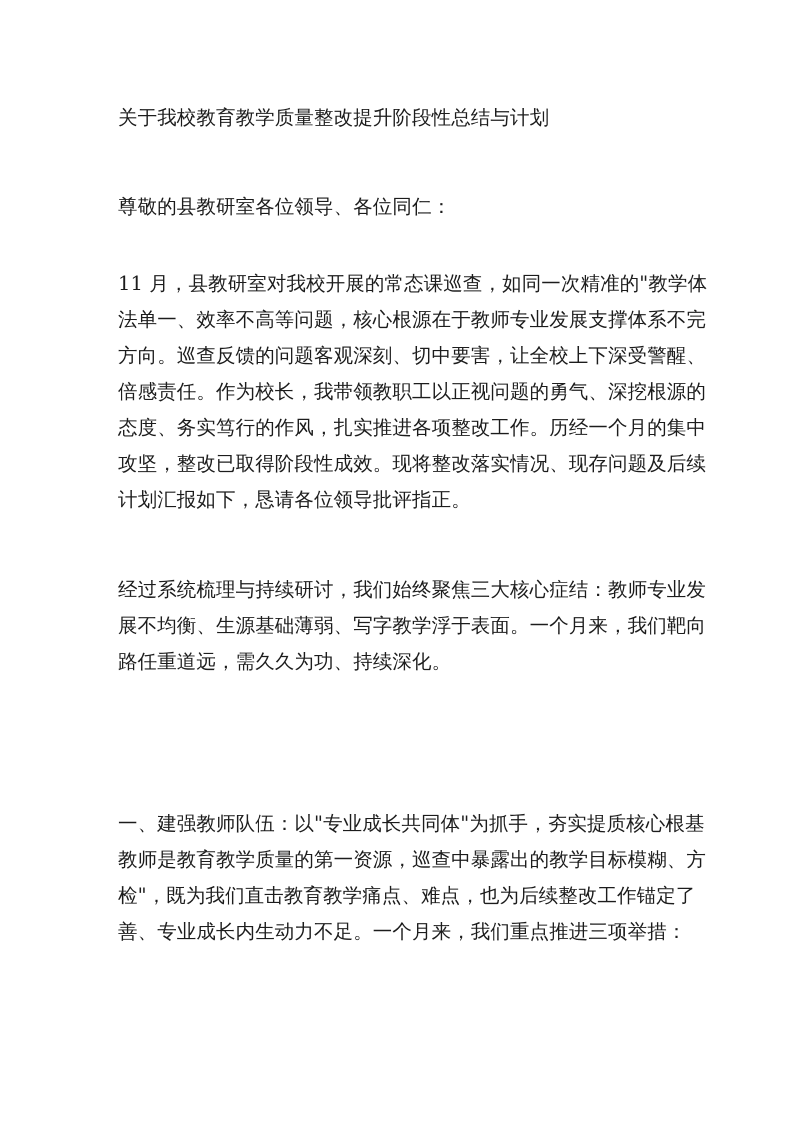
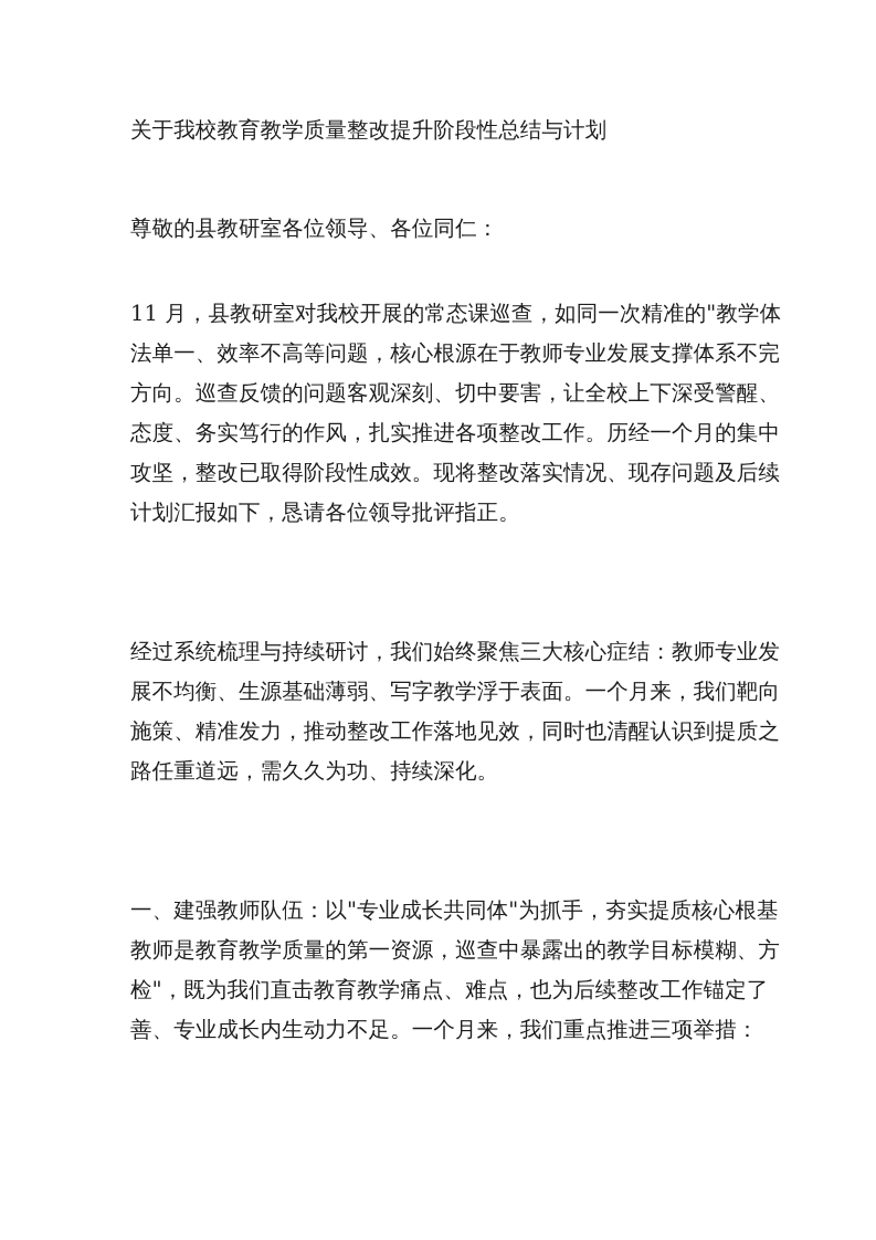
  关于我校教育教学质量整改提升阶段性总结与计划
  尊敬的县教研室各位领导、各位同仁：
  11 月，县教研室对我校开展的常态课巡查，如同一次精准的"教学体
  法单一、效率不高等问题，核心根源在于教师专业发展支撑体系不完
  方向。巡查反馈的问题客观深刻、切中要害，让全校上下深受警醒、
- 倍感责任。作为校长，我带领教职工以正视问题的勇气、深挖根源的
  态度、务实笃行的作风，扎实推进各项整改工作。历经一个月的集中
  攻坚，整改已取得阶段性成效。现将整改落实情况、现存问题及后续
  计划汇报如下，恳请各位领导批评指正。
  经过系统梳理与持续研讨，我们始终聚焦三大核心症结：教师专业发
  展不均衡、生源基础薄弱、写字教学浮于表面。一个月来，我们靶向
+ 施策、精准发力，推动整改工作落地见效，同时也清醒认识到提质之
  路任重道远，需久久为功、持续深化。
  一、建强教师队伍：以"专业成长共同体"为抓手，夯实提质核心根基
  教师是教育教学质量的第一资源，巡查中暴露出的教学目标模糊、方
  检"，既为我们直击教育教学痛点、难点，也为后续整改工作锚定了
  善、专业成长内生动力不足。一个月来，我们重点推进三项举措：
